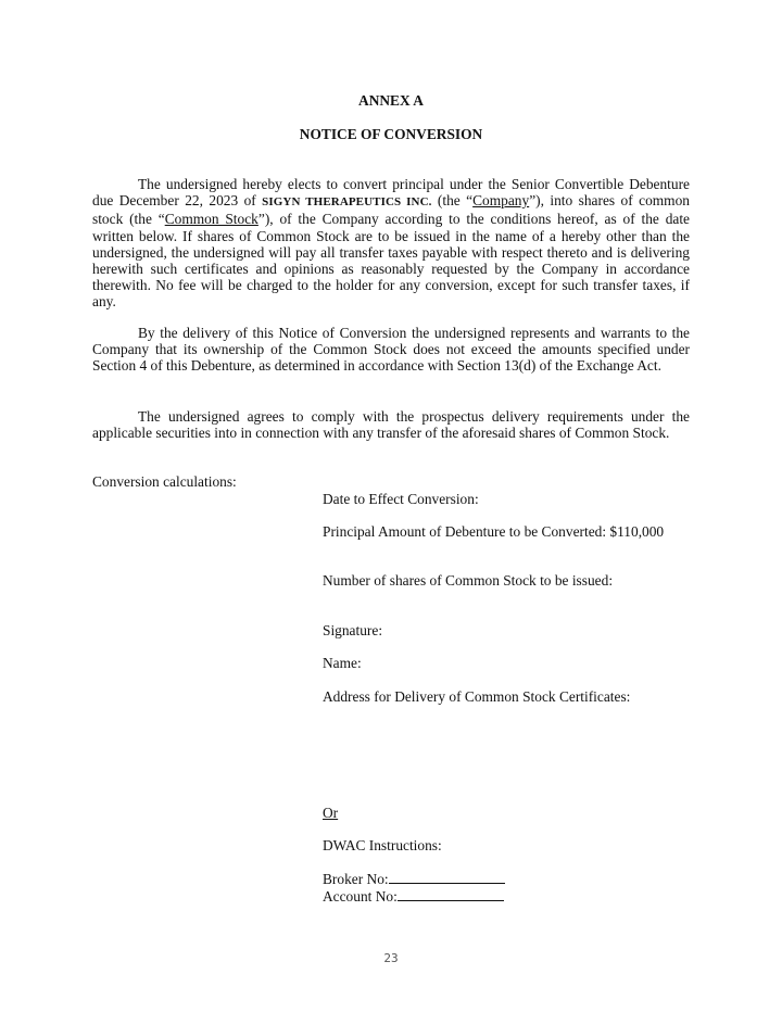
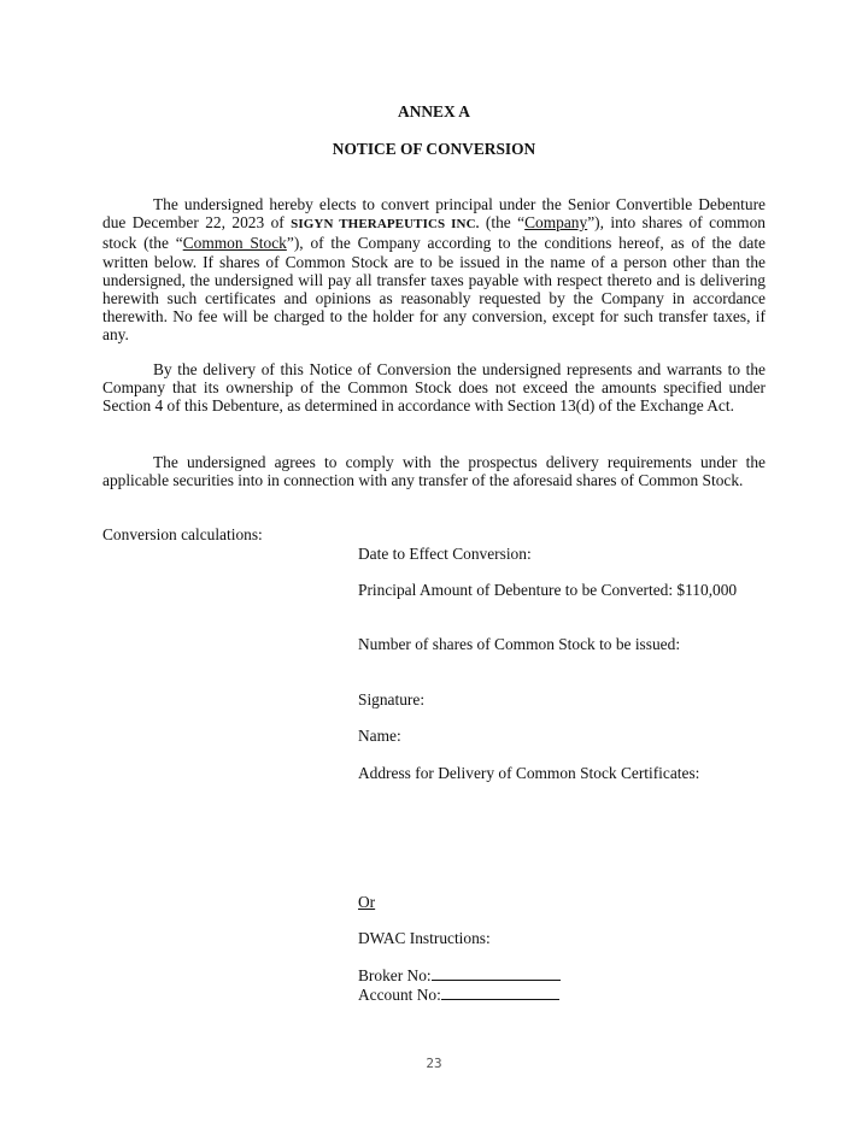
  ANNEX A
  NOTICE OF CONVERSION
- The undersigned hereby elects to convert principal under the Senior Convertible Debenture due December 22, 2023 of SIGYN THERAPEUTICS INC. (the “Company”), into shares of common stock (the “Common Stock”), of the Company according to the conditions hereof, as of the date written below. If shares of Common Stock are to be issued in the name of a hereby other than the undersigned, the undersigned will pay all transfer taxes payable with respect thereto and is delivering herewith such certificates and opinions as reasonably requested by the Company in accordance therewith. No fee will be charged to the holder for any conversion, except for such transfer taxes, if any.
+ The undersigned hereby elects to convert principal under the Senior Convertible Debenture due December 22, 2023 of SIGYN THERAPEUTICS INC. (the “Company”), into shares of common stock (the “Common Stock”), of the Company according to the conditions hereof, as of the date written below. If shares of Common Stock are to be issued in the name of a person other than the undersigned, the undersigned will pay all transfer taxes payable with respect thereto and is delivering herewith such certificates and opinions as reasonably requested by the Company in accordance therewith. No fee will be charged to the holder for any conversion, except for such transfer taxes, if any.
  By the delivery of this Notice of Conversion the undersigned represents and warrants to the Company that its ownership of the Common Stock does not exceed the amounts specified under Section 4 of this Debenture, as determined in accordance with Section 13(d) of the Exchange Act.
  The undersigned agrees to comply with the prospectus delivery requirements under the applicable securities into in connection with any transfer of the aforesaid shares of Common Stock.
  Conversion calculations:
  Date to Effect Conversion:
  Principal Amount of Debenture to be Converted: $110,000
  Number of shares of Common Stock to be issued:
  Signature:
  Name:
  Address for Delivery of Common Stock Certificates:
  Or
  DWAC Instructions:
  Broker No:
  Account No:
  23
